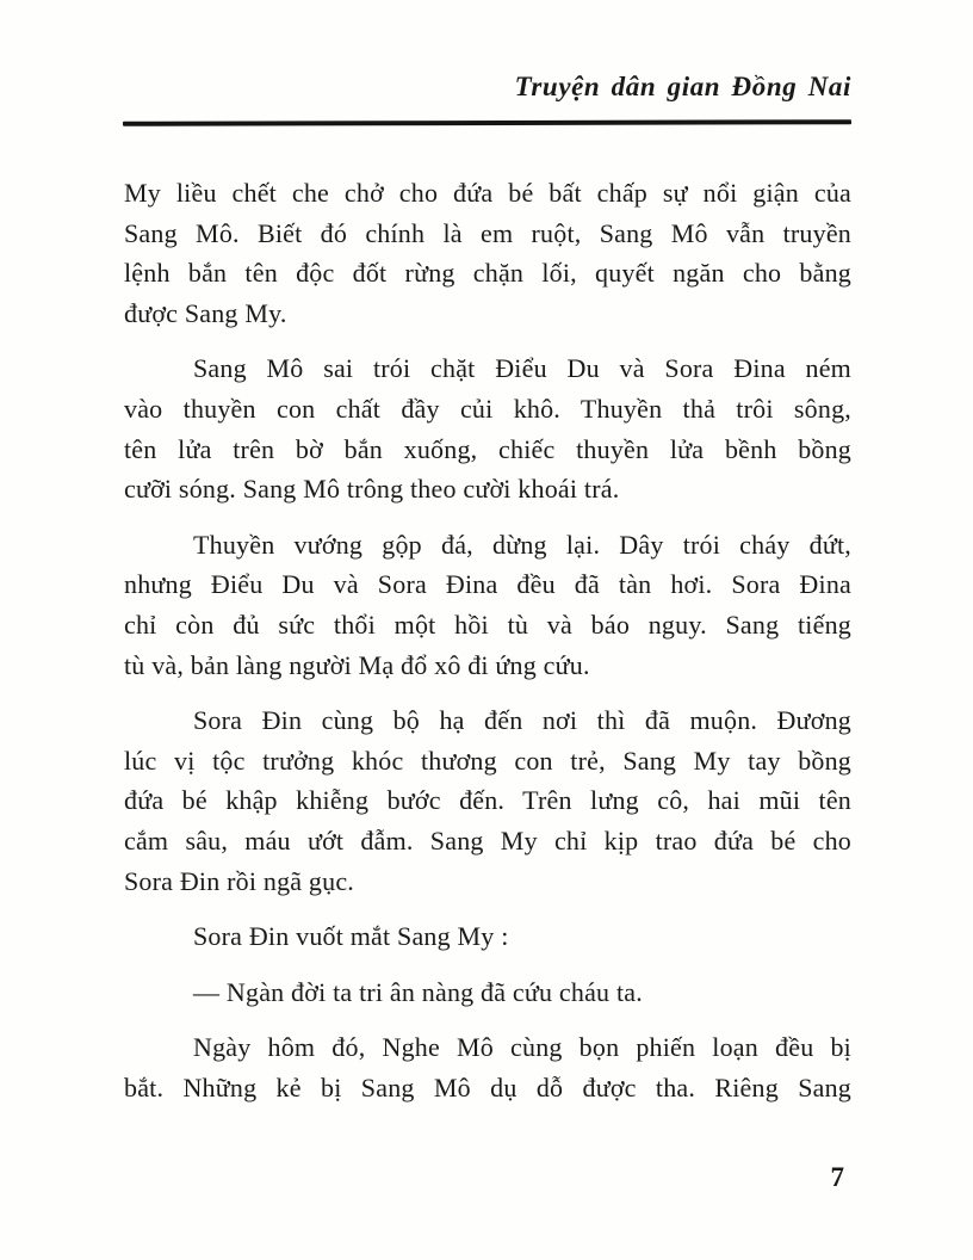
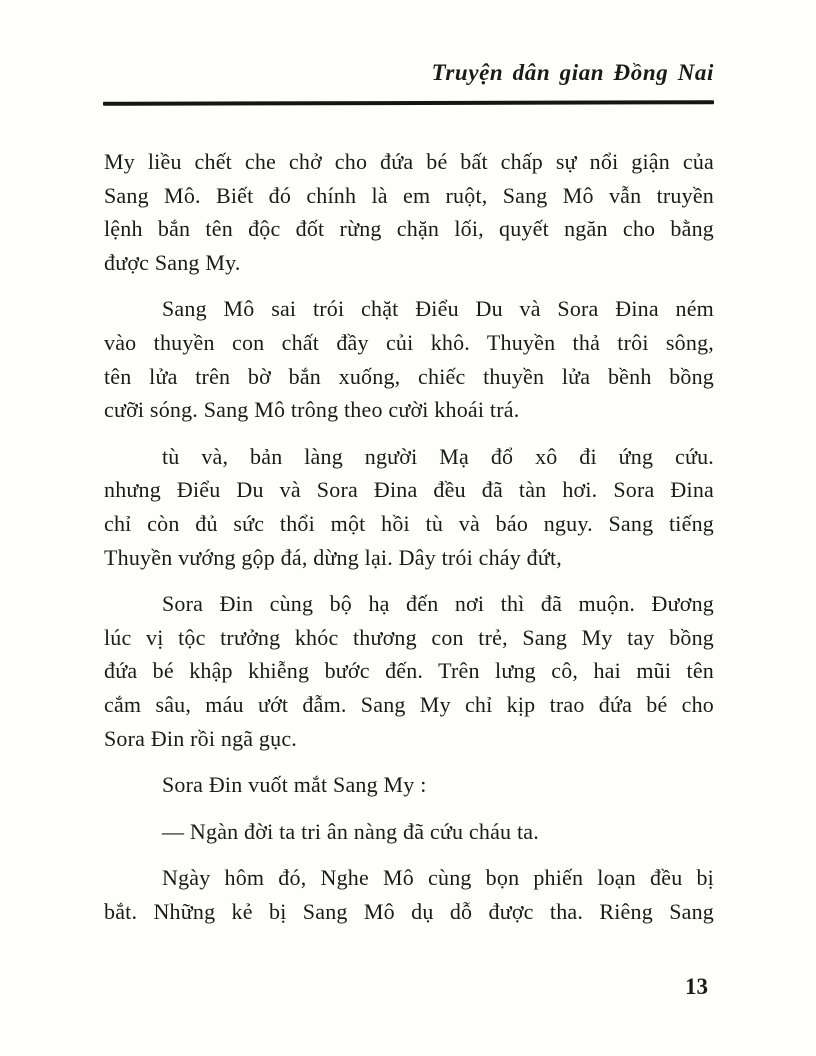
  Truyện dân gian Đồng Nai
  My liều chết che chở cho đứa bé bất chấp sự nổi giận của
  Sang Mô. Biết đó chính là em ruột, Sang Mô vẫn truyền
  lệnh bắn tên độc đốt rừng chặn lối, quyết ngăn cho bằng
  được Sang My.
  Sang Mô sai trói chặt Điểu Du và Sora Đina ném
  vào thuyền con chất đầy củi khô. Thuyền thả trôi sông,
  tên lửa trên bờ bắn xuống, chiếc thuyền lửa bềnh bồng
  cưỡi sóng. Sang Mô trông theo cười khoái trá.
- Thuyền vướng gộp đá, dừng lại. Dây trói cháy đứt,
+ tù và, bản làng người Mạ đổ xô đi ứng cứu.
  nhưng Điểu Du và Sora Đina đều đã tàn hơi. Sora Đina
  chỉ còn đủ sức thổi một hồi tù và báo nguy. Sang tiếng
- tù và, bản làng người Mạ đổ xô đi ứng cứu.
+ Thuyền vướng gộp đá, dừng lại. Dây trói cháy đứt,
  Sora Đin cùng bộ hạ đến nơi thì đã muộn. Đương
  lúc vị tộc trưởng khóc thương con trẻ, Sang My tay bồng
  đứa bé khập khiễng bước đến. Trên lưng cô, hai mũi tên
  cắm sâu, máu ướt đẫm. Sang My chỉ kịp trao đứa bé cho
  Sora Đin rồi ngã gục.
  Sora Đin vuốt mắt Sang My :
  — Ngàn đời ta tri ân nàng đã cứu cháu ta.
  Ngày hôm đó, Nghe Mô cùng bọn phiến loạn đều bị
  bắt. Những kẻ bị Sang Mô dụ dỗ được tha. Riêng Sang
- 7
+ 13
